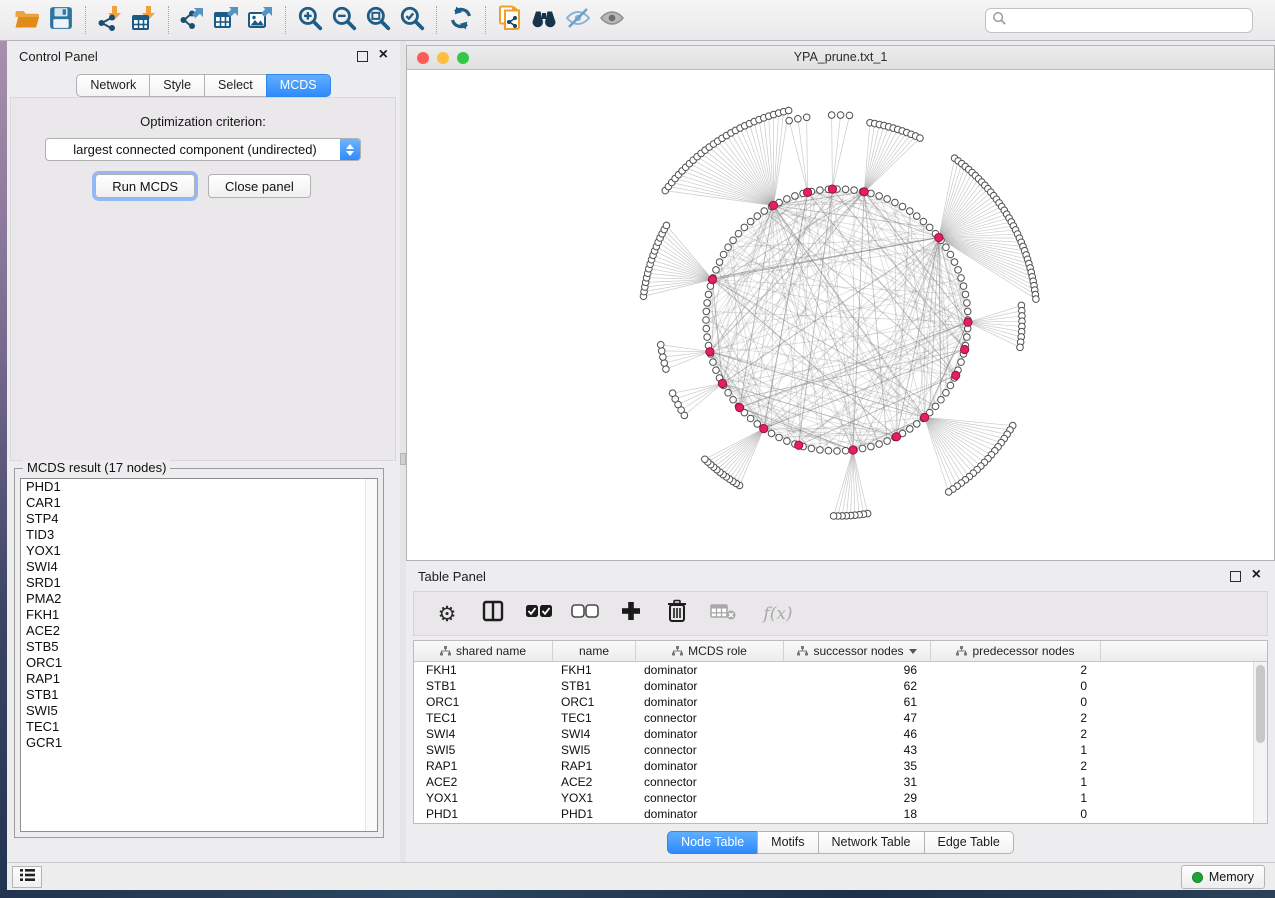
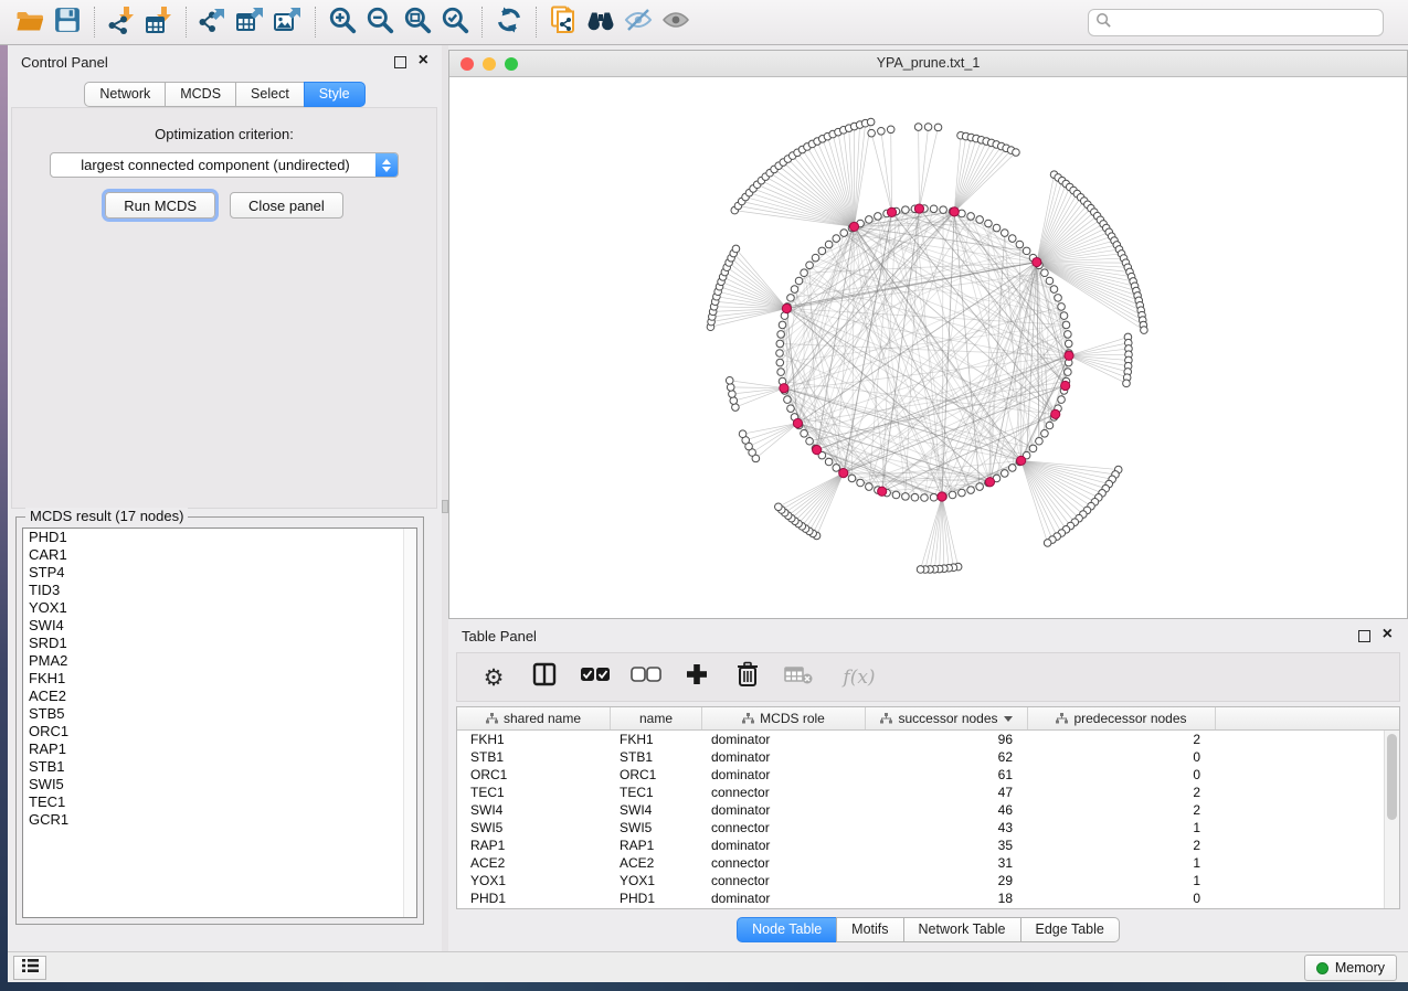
  Control Panel
  ×
  Network
- Style
+ MCDS
  Select
- MCDS
+ Style
  Optimization criterion:
  largest connected component (undirected)
  Run MCDS
  Close panel
  MCDS result (17 nodes)
  PHD1
  CAR1
  STP4
  TID3
  YOX1
  SWI4
  SRD1
  PMA2
  FKH1
  ACE2
  STB5
  ORC1
  RAP1
  STB1
  SWI5
  TEC1
  GCR1
  YPA_prune.txt_1
  Table Panel
  ×
  ⚙
  f(x)
  shared name
  name
  MCDS role
  successor nodes
  predecessor nodes
  FKH1
  FKH1
  dominator
  96
  2
  STB1
  STB1
  dominator
  62
  0
  ORC1
  ORC1
  dominator
  61
  0
  TEC1
  TEC1
  connector
  47
  2
  SWI4
  SWI4
  dominator
  46
  2
  SWI5
  SWI5
  connector
  43
  1
  RAP1
  RAP1
  dominator
  35
  2
  ACE2
  ACE2
  connector
  31
  1
  YOX1
  YOX1
  connector
  29
  1
  PHD1
  PHD1
  dominator
  18
  0
  Node Table
  Motifs
  Network Table
  Edge Table
  Memory
